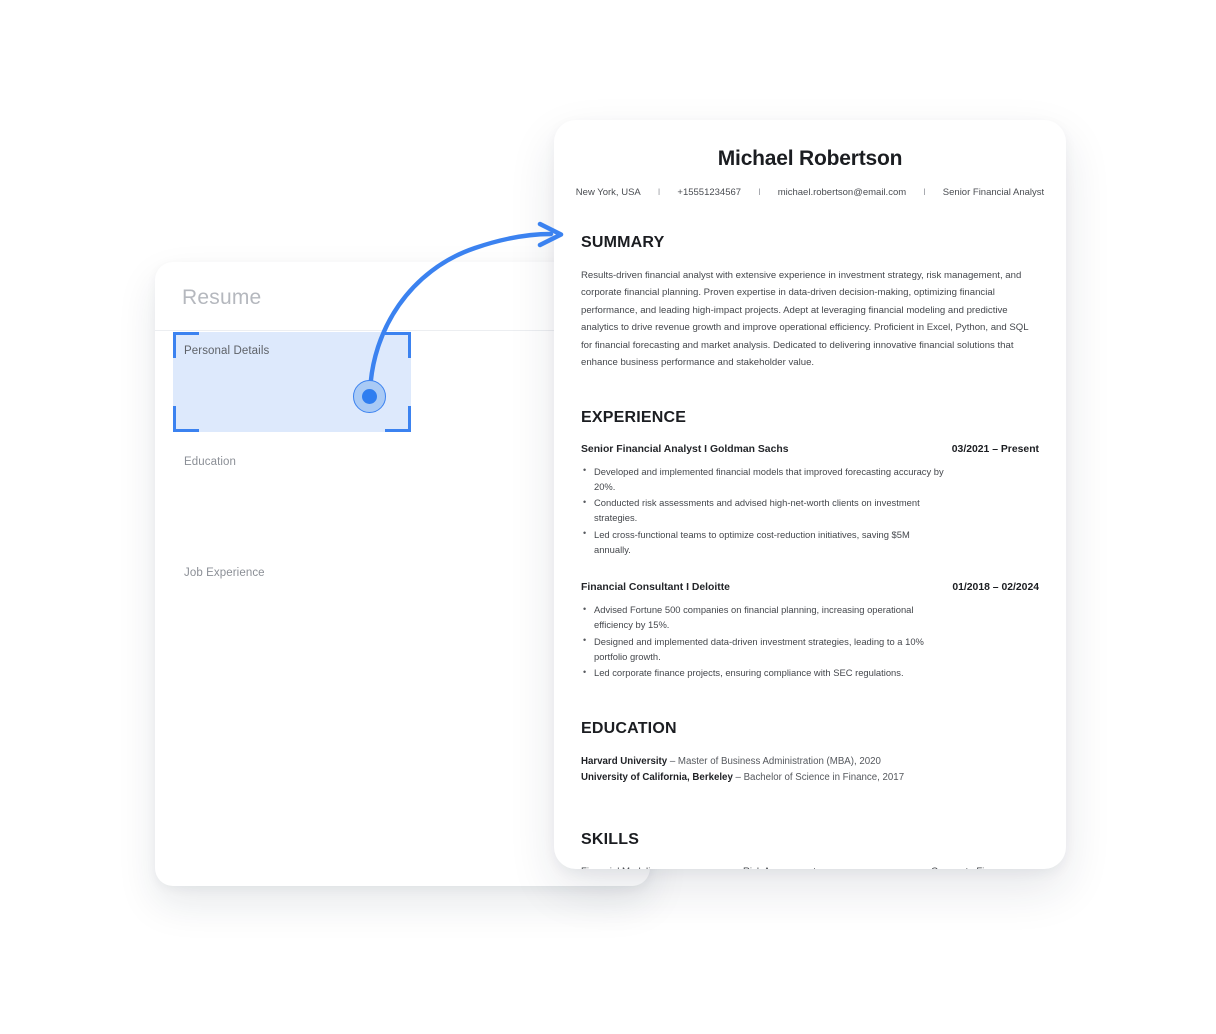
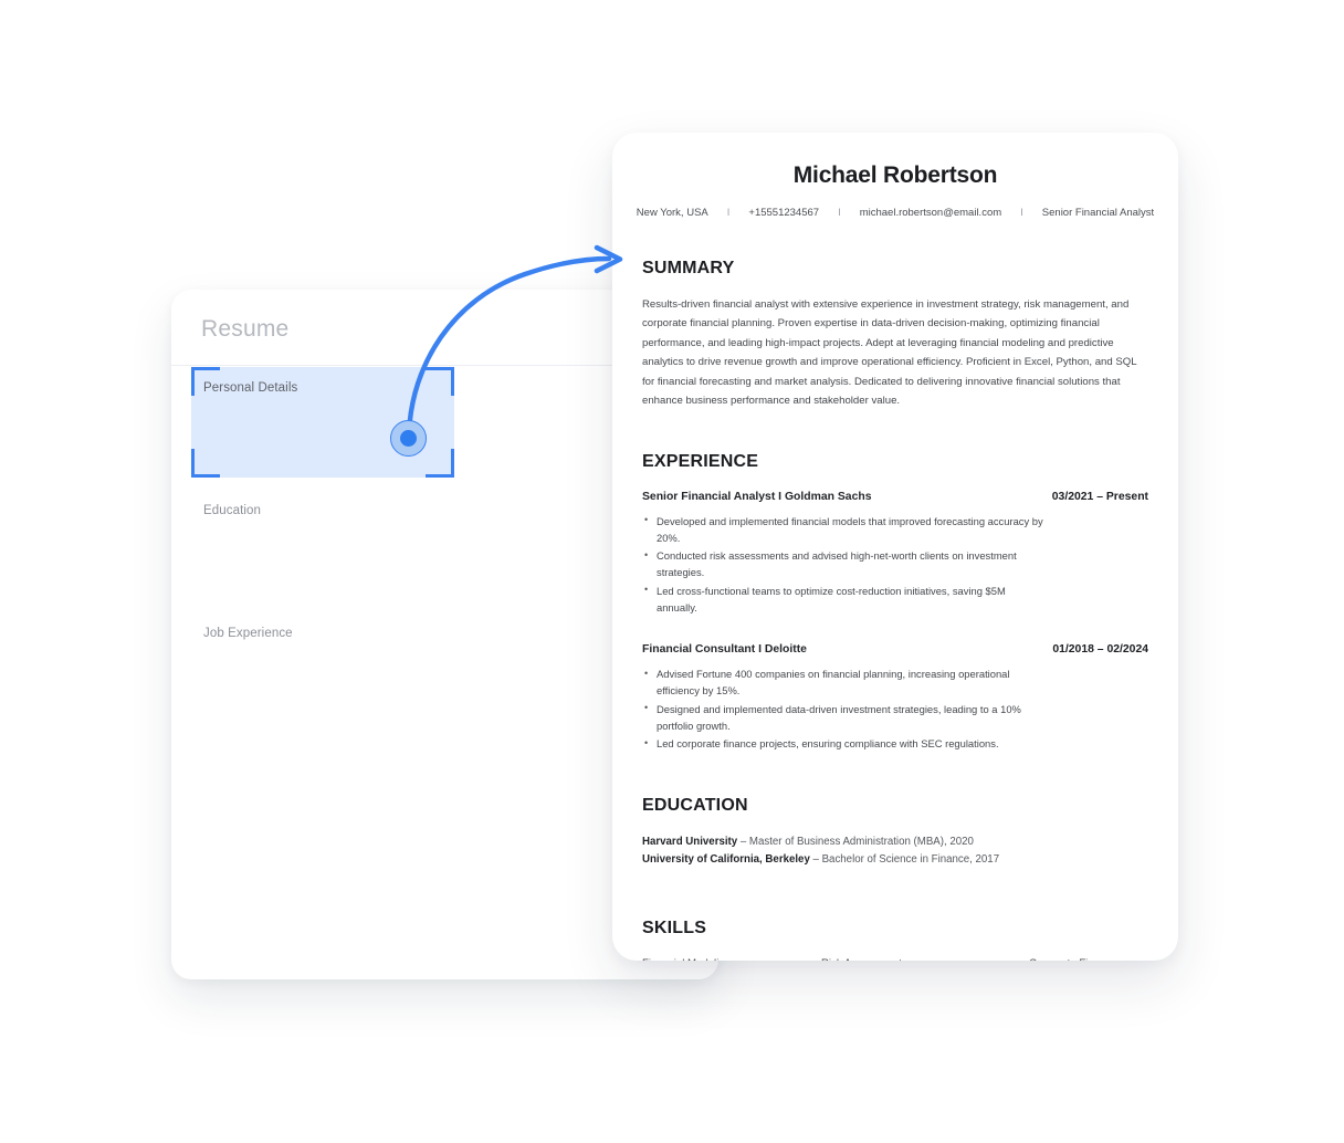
  Resume
  Personal Details
  Education
  Job Experience
  Michael Robertson
  New York, USA
  I
  +15551234567
  I
  michael.robertson@email.com
  I
  Senior Financial Analyst
  SUMMARY
  Results-driven financial analyst with extensive experience in investment strategy, risk management, and corporate financial planning. Proven expertise in data-driven decision-making, optimizing financial performance, and leading high-impact projects. Adept at leveraging financial modeling and predictive analytics to drive revenue growth and improve operational efficiency. Proficient in Excel, Python, and SQL for financial forecasting and market analysis. Dedicated to delivering innovative financial solutions that enhance business performance and stakeholder value.
  EXPERIENCE
  Senior Financial Analyst I Goldman Sachs
  03/2021 – Present
  Developed and implemented financial models that improved forecasting accuracy by 20%.
  Conducted risk assessments and advised high-net-worth clients on investment strategies.
  Led cross-functional teams to optimize cost-reduction initiatives, saving $5M annually.
  Financial Consultant I Deloitte
  01/2018 – 02/2024
- Advised Fortune 500 companies on financial planning, increasing operational efficiency by 15%.
+ Advised Fortune 400 companies on financial planning, increasing operational efficiency by 15%.
  Designed and implemented data-driven investment strategies, leading to a 10% portfolio growth.
  Led corporate finance projects, ensuring compliance with SEC regulations.
  EDUCATION
  Harvard University – Master of Business Administration (MBA), 2020
  University of California, Berkeley – Bachelor of Science in Finance, 2017
  SKILLS
